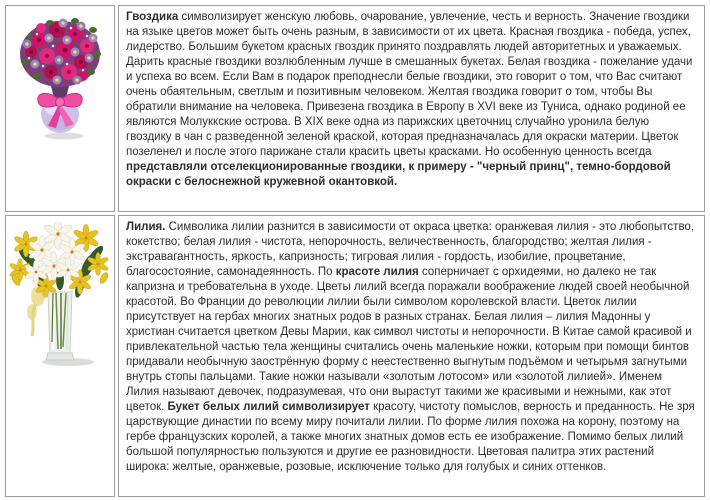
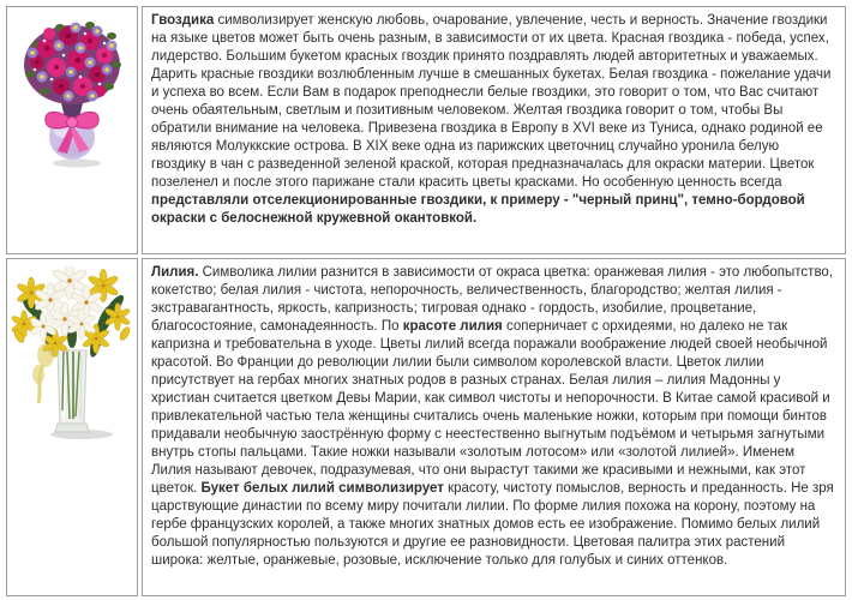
  	Гвоздика символизирует женскую любовь, очарование, увлечение, честь и верность. Значение гвоздики на языке цветов может быть очень разным, в зависимости от их цвета. Красная гвоздика - победа, успех, лидерство. Большим букетом красных гвоздик принято поздравлять людей авторитетных и уважаемых. Дарить красные гвоздики возлюбленным лучше в смешанных букетах. Белая гвоздика - пожелание удачи и успеха во всем. Если Вам в подарок преподнесли белые гвоздики, это говорит о том, что Вас считают очень обаятельным, светлым и позитивным человеком. Желтая гвоздика говорит о том, чтобы Вы обратили внимание на человека. Привезена гвоздика в Европу в XVI веке из Туниса, однако родиной ее являются Молуккские острова. В XIX веке одна из парижских цветочниц случайно уронила белую гвоздику в чан с разведенной зеленой краской, которая предназначалась для окраски материи. Цветок позеленел и после этого парижане стали красить цветы красками. Но особенную ценность всегда представляли отселекционированные гвоздики, к примеру - "черный принц", темно-бордовой окраски с белоснежной кружевной окантовкой.
- 	Лилия. Символика лилии разнится в зависимости от окраса цветка: оранжевая лилия - это любопытство, кокетство; белая лилия - чистота, непорочность, величественность, благородство; желтая лилия - экстравагантность, яркость, капризность; тигровая лилия - гордость, изобилие, процветание, благосостояние, самонадеянность. По красоте лилия соперничает с орхидеями, но далеко не так капризна и требовательна в уходе. Цветы лилий всегда поражали воображение людей своей необычной красотой. Во Франции до революции лилии были символом королевской власти. Цветок лилии присутствует на гербах многих знатных родов в разных странах. Белая лилия – лилия Мадонны у христиан считается цветком Девы Марии, как символ чистоты и непорочности. В Китае самой красивой и привлекательной частью тела женщины считались очень маленькие ножки, которым при помощи бинтов придавали необычную заострённую форму с неестественно выгнутым подъёмом и четырьмя загнутыми внутрь стопы пальцами. Такие ножки называли «золотым лотосом» или «золотой лилией». Именем Лилия называют девочек, подразумевая, что они вырастут такими же красивыми и нежными, как этот цветок. Букет белых лилий символизирует красоту, чистоту помыслов, верность и преданность. Не зря царствующие династии по всему миру почитали лилии. По форме лилия похожа на корону, поэтому на гербе французских королей, а также многих знатных домов есть ее изображение. Помимо белых лилий большой популярностью пользуются и другие ее разновидности. Цветовая палитра этих растений широка: желтые, оранжевые, розовые, исключение только для голубых и синих оттенков.
+ 	Лилия. Символика лилии разнится в зависимости от окраса цветка: оранжевая лилия - это любопытство, кокетство; белая лилия - чистота, непорочность, величественность, благородство; желтая лилия - экстравагантность, яркость, капризность; тигровая однако - гордость, изобилие, процветание, благосостояние, самонадеянность. По красоте лилия соперничает с орхидеями, но далеко не так капризна и требовательна в уходе. Цветы лилий всегда поражали воображение людей своей необычной красотой. Во Франции до революции лилии были символом королевской власти. Цветок лилии присутствует на гербах многих знатных родов в разных странах. Белая лилия – лилия Мадонны у христиан считается цветком Девы Марии, как символ чистоты и непорочности. В Китае самой красивой и привлекательной частью тела женщины считались очень маленькие ножки, которым при помощи бинтов придавали необычную заострённую форму с неестественно выгнутым подъёмом и четырьмя загнутыми внутрь стопы пальцами. Такие ножки называли «золотым лотосом» или «золотой лилией». Именем Лилия называют девочек, подразумевая, что они вырастут такими же красивыми и нежными, как этот цветок. Букет белых лилий символизирует красоту, чистоту помыслов, верность и преданность. Не зря царствующие династии по всему миру почитали лилии. По форме лилия похожа на корону, поэтому на гербе французских королей, а также многих знатных домов есть ее изображение. Помимо белых лилий большой популярностью пользуются и другие ее разновидности. Цветовая палитра этих растений широка: желтые, оранжевые, розовые, исключение только для голубых и синих оттенков.
